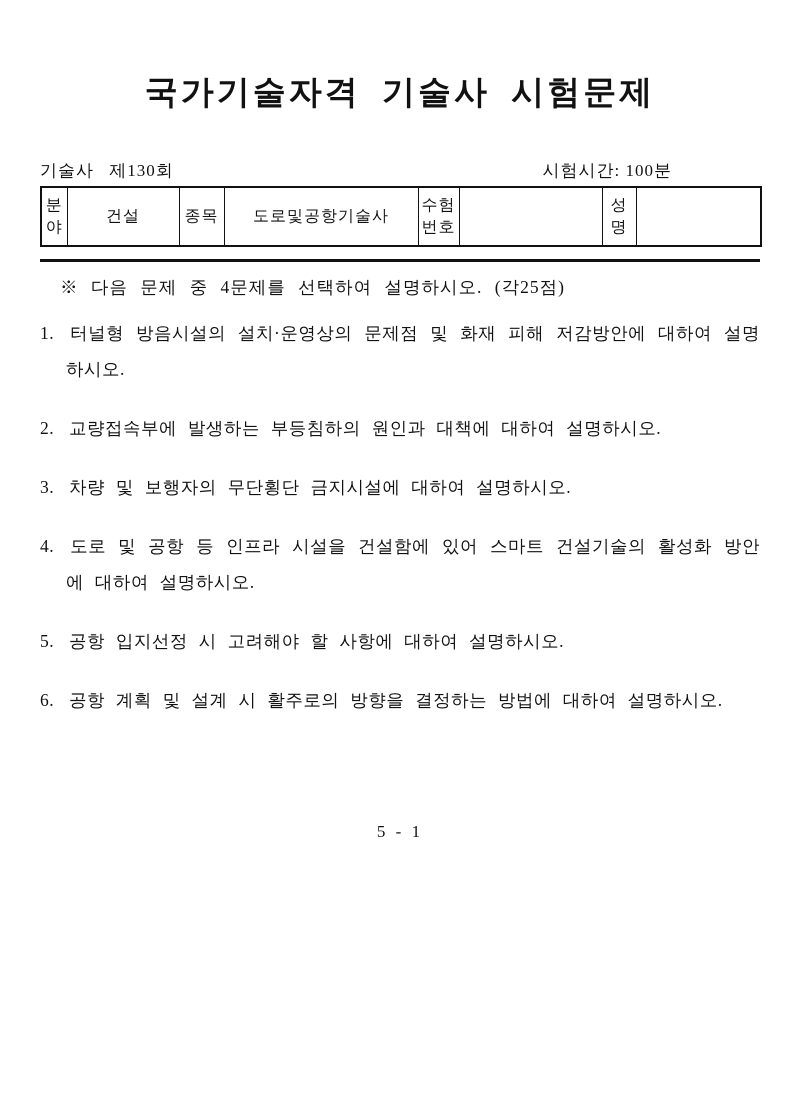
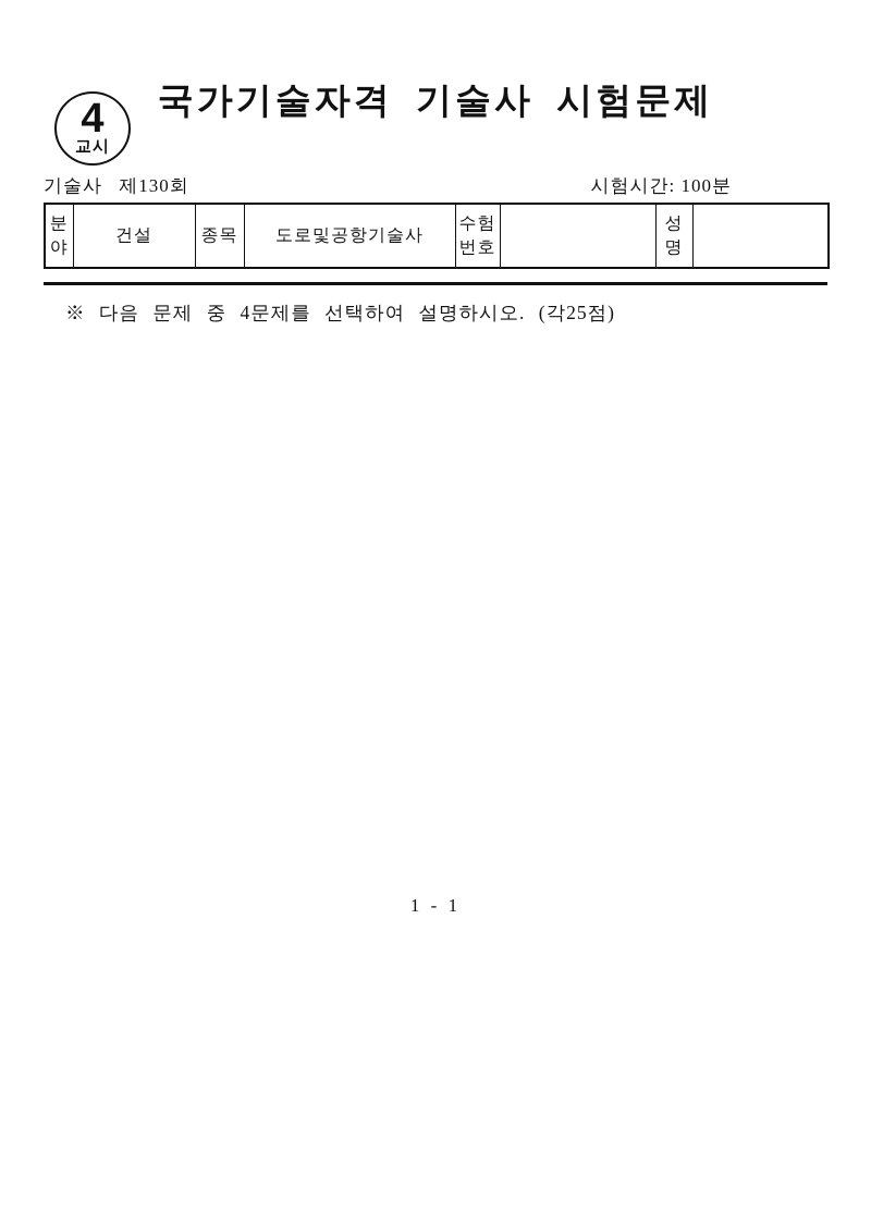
+ 4
+ 교시
  국가기술자격 기술사 시험문제
  기술사 제130회
  시험시간: 100분
  분야	건설	종목	도로및공항기술사	수험번호		성명
  ※ 다음 문제 중 4문제를 선택하여 설명하시오. (각25점)
- 1. 터널형 방음시설의 설치·운영상의 문제점 및 화재 피해 저감방안에 대하여 설명하시오.
- 2. 교량접속부에 발생하는 부등침하의 원인과 대책에 대하여 설명하시오.
- 3. 차량 및 보행자의 무단횡단 금지시설에 대하여 설명하시오.
- 4. 도로 및 공항 등 인프라 시설을 건설함에 있어 스마트 건설기술의 활성화 방안에 대하여 설명하시오.
- 5. 공항 입지선정 시 고려해야 할 사항에 대하여 설명하시오.
- 6. 공항 계획 및 설계 시 활주로의 방향을 결정하는 방법에 대하여 설명하시오.
- 5 - 1
+ 1 - 1
